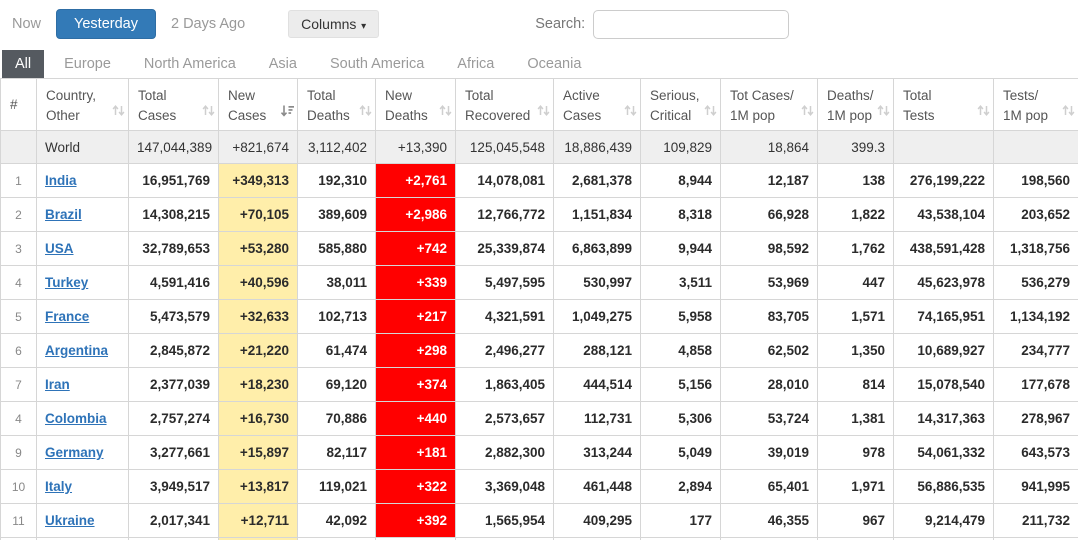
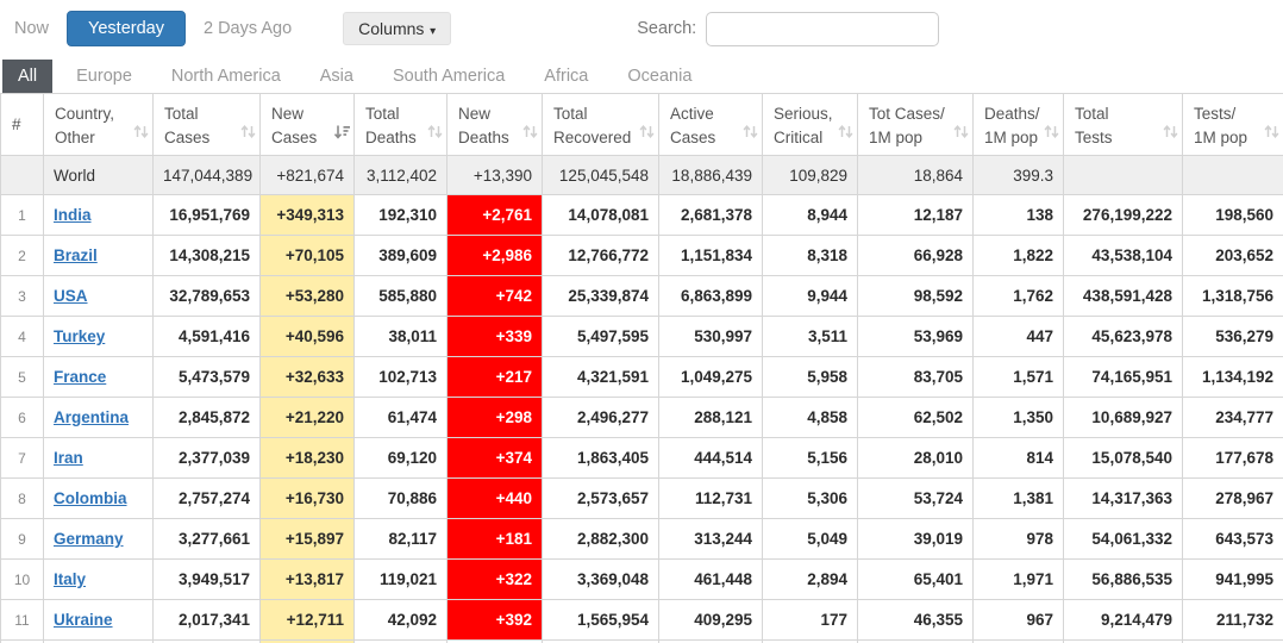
  Now
  Yesterday
  2 Days Ago
  Columns ▾
  Search:
  All
  Europe
  North America
  Asia
  South America
  Africa
  Oceania
  #	Country,Other	TotalCases	NewCases	TotalDeaths	NewDeaths	TotalRecovered	ActiveCases	Serious,Critical	Tot Cases/1M pop	Deaths/1M pop	TotalTests	Tests/1M pop
  	World	147,044,389	+821,674	3,112,402	+13,390	125,045,548	18,886,439	109,829	18,864	399.3
  1	India	16,951,769	+349,313	192,310	+2,761	14,078,081	2,681,378	8,944	12,187	138	276,199,222	198,560
  2	Brazil	14,308,215	+70,105	389,609	+2,986	12,766,772	1,151,834	8,318	66,928	1,822	43,538,104	203,652
  3	USA	32,789,653	+53,280	585,880	+742	25,339,874	6,863,899	9,944	98,592	1,762	438,591,428	1,318,756
  4	Turkey	4,591,416	+40,596	38,011	+339	5,497,595	530,997	3,511	53,969	447	45,623,978	536,279
  5	France	5,473,579	+32,633	102,713	+217	4,321,591	1,049,275	5,958	83,705	1,571	74,165,951	1,134,192
  6	Argentina	2,845,872	+21,220	61,474	+298	2,496,277	288,121	4,858	62,502	1,350	10,689,927	234,777
  7	Iran	2,377,039	+18,230	69,120	+374	1,863,405	444,514	5,156	28,010	814	15,078,540	177,678
- 4	Colombia	2,757,274	+16,730	70,886	+440	2,573,657	112,731	5,306	53,724	1,381	14,317,363	278,967
+ 8	Colombia	2,757,274	+16,730	70,886	+440	2,573,657	112,731	5,306	53,724	1,381	14,317,363	278,967
  9	Germany	3,277,661	+15,897	82,117	+181	2,882,300	313,244	5,049	39,019	978	54,061,332	643,573
  10	Italy	3,949,517	+13,817	119,021	+322	3,369,048	461,448	2,894	65,401	1,971	56,886,535	941,995
  11	Ukraine	2,017,341	+12,711	42,092	+392	1,565,954	409,295	177	46,355	967	9,214,479	211,732
